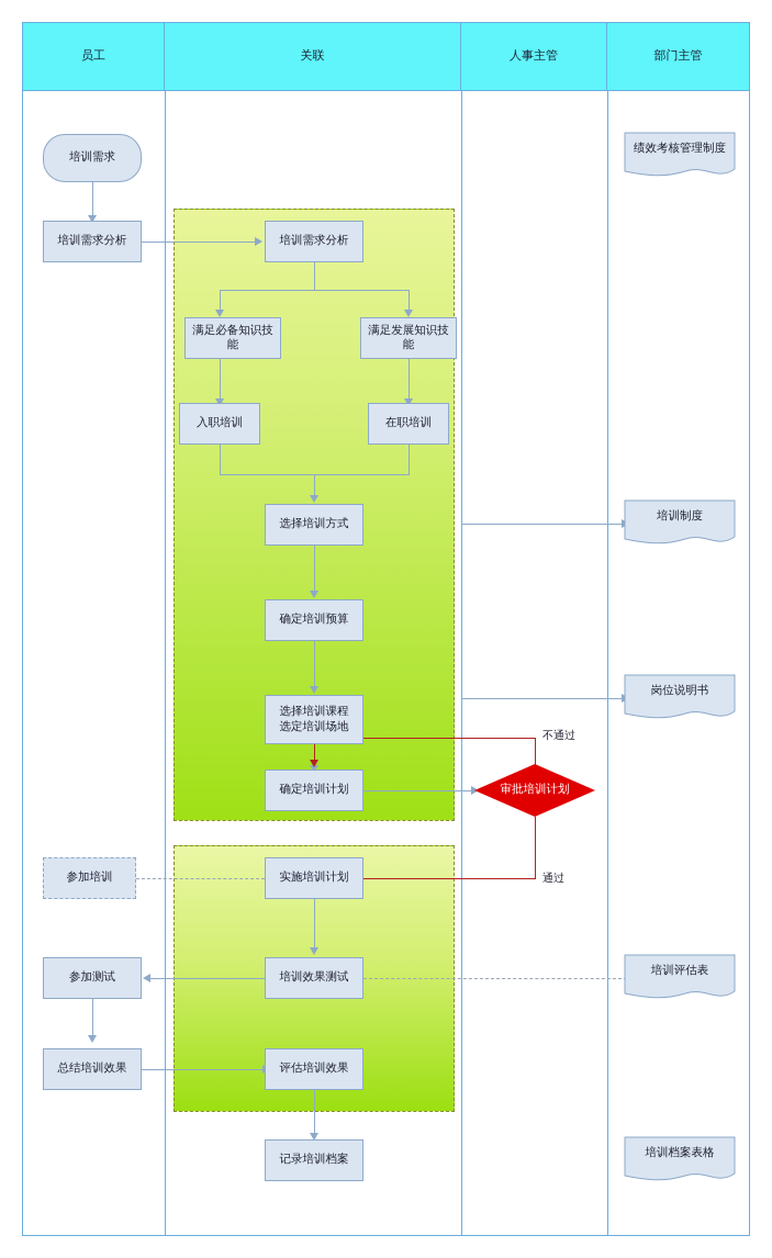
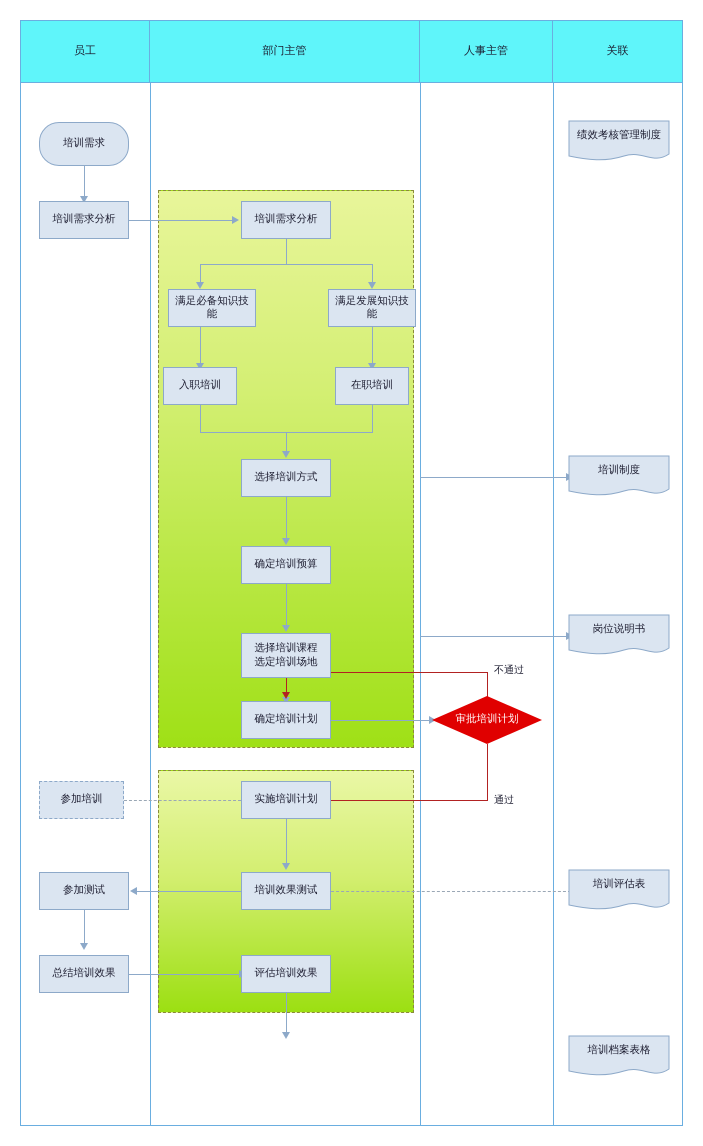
  员工
- 关联
+ 部门主管
  人事主管
- 部门主管
+ 关联
  不通过
  通过
  培训需求
  培训需求分析
  培训需求分析
  满足必备知识技能
  满足发展知识技能
  入职培训
  在职培训
  选择培训方式
  确定培训预算
  选择培训课程
  选定培训场地
  确定培训计划
  审批培训计划
  参加培训
  实施培训计划
  培训效果测试
  参加测试
  总结培训效果
  评估培训效果
- 记录培训档案
  绩效考核管理制度
  培训制度
  岗位说明书
  培训评估表
  培训档案表格
